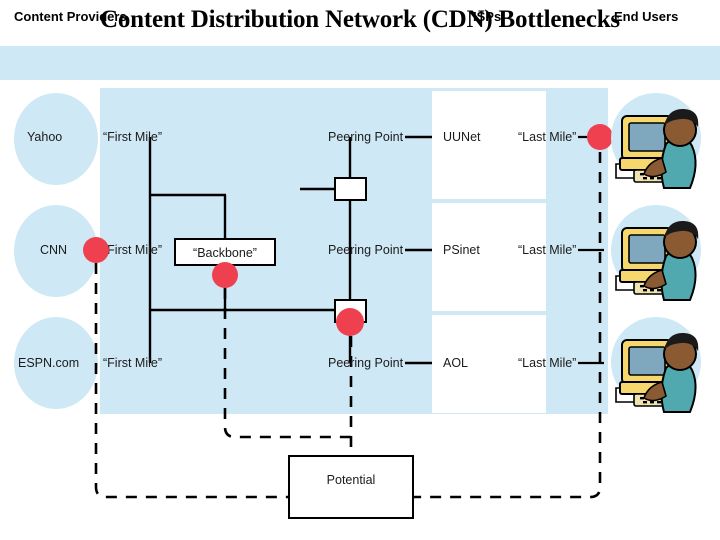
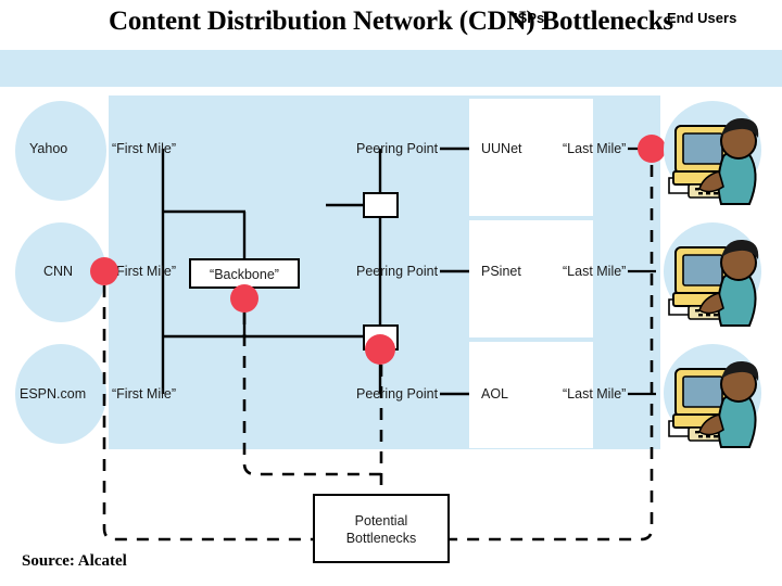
  Content Distribution Network (CDN) Bottlenecks
- Content Providers
  ISPs
  End Users
  Yahoo
  CNN
  ESPN.com
  “First Mile”
  First Mile”
  “First Mile”
  Peering Point
  Peering Point
  Peering Point
  UUNet
  PSinet
  AOL
  “Last Mile”
  “Last Mile”
  “Last Mile”
  “Backbone”
  Potential
+ Bottlenecks
+ Source: Alcatel
